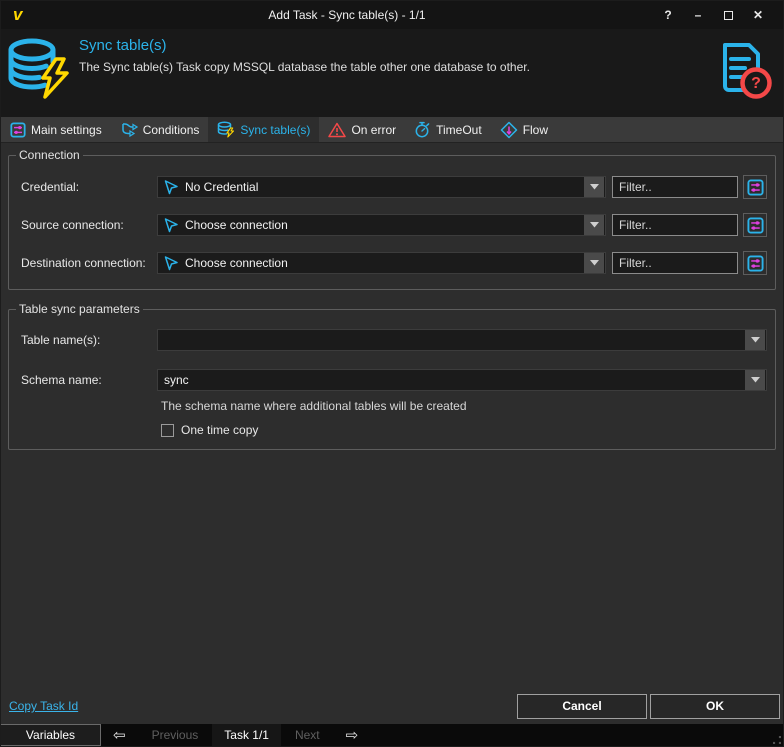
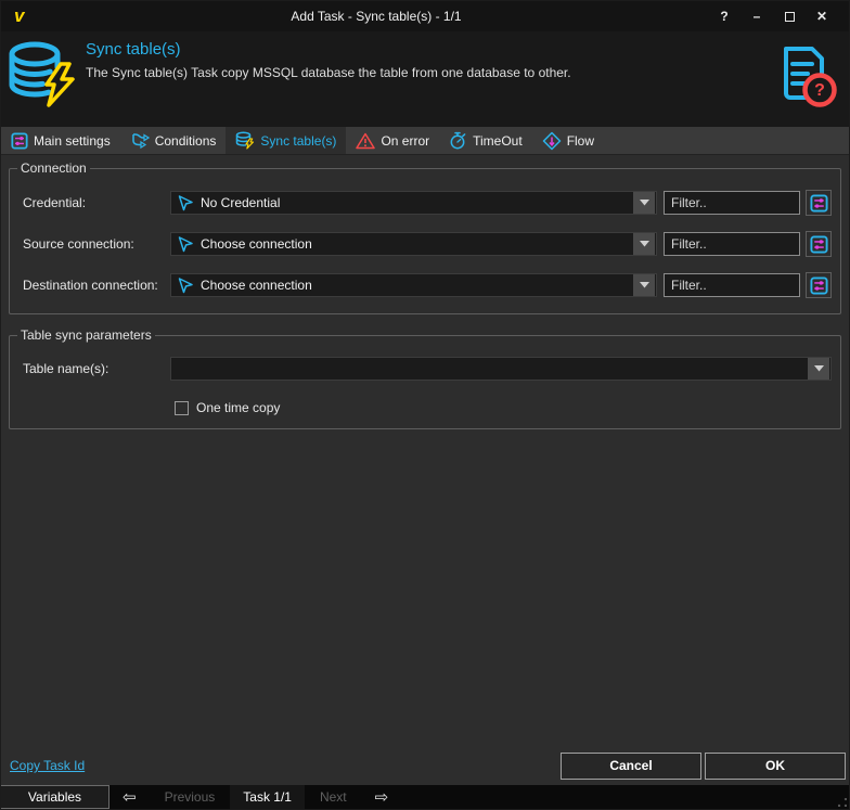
  v
  Add Task - Sync table(s) - 1/1
  ?
  –
  ✕
  Sync table(s)
- The Sync table(s) Task copy MSSQL database the table other one database to other.
+ The Sync table(s) Task copy MSSQL database the table from one database to other.
  ?
  Main settings
  Conditions
  Sync table(s)
  On error
  TimeOut
  Flow
  Connection
  Credential:
  No Credential
  Filter..
  Source connection:
  Choose connection
  Filter..
  Destination connection:
  Choose connection
  Filter..
  Table sync parameters
  Table name(s):
- Schema name:
- sync
- The schema name where additional tables will be created
  One time copy
  Copy Task Id
  Cancel
  OK
  Variables
  ⇦
  Previous
  Task 1/1
  Next
  ⇨
